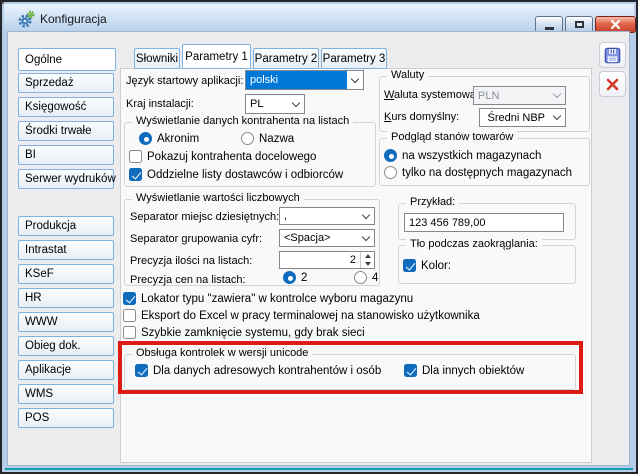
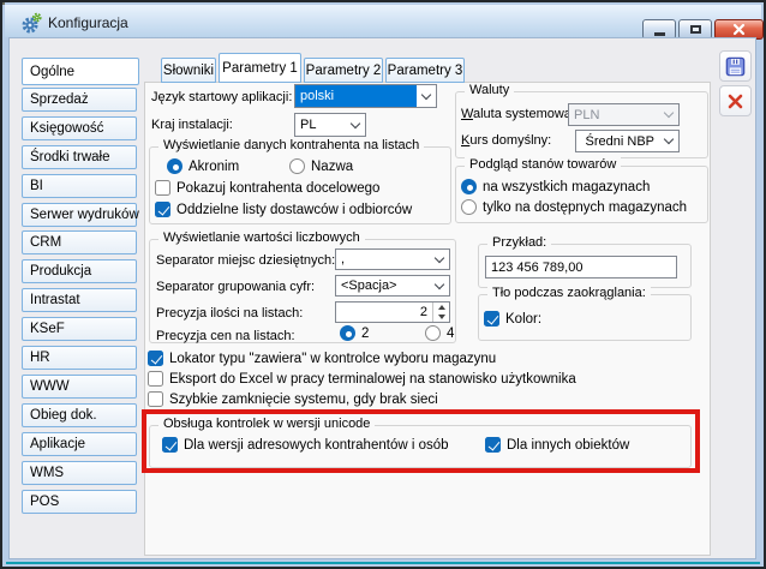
  Konfiguracja
  Ogólne
  Sprzedaż
  Księgowość
  Środki trwałe
  BI
  Serwer wydruków
+ CRM
  Produkcja
  Intrastat
  KSeF
  HR
  WWW
  Obieg dok.
  Aplikacje
  WMS
  POS
  Słowniki
  Parametry 1
  Parametry 2
  Parametry 3
  Język startowy aplikacji:
  polski
  Kraj instalacji:
  PL
  Wyświetlanie danych kontrahenta na listach
  Akronim
  Nazwa
  Pokazuj kontrahenta docelowego
  Oddzielne listy dostawców i odbiorców
  Waluty
  Waluta systemow
  PLN
  Kurs domyślny:
  Średni NBP
  Podgląd stanów towarów
  na wszystkich magazynach
  tylko na dostępnych magazynach
  Wyświetlanie wartości liczbowych
  Separator miejsc dziesiętnych:
  ,
  Separator grupowania cyfr:
  <Spacja>
  Precyzja ilości na listach:
  2
  Precyzja cen na listach:
  2
  4
  Przykład:
  123 456 789,00
  Tło podczas zaokrąglania:
  Kolor:
  Lokator typu "zawiera" w kontrolce wyboru magazynu
  Eksport do Excel w pracy terminalowej na stanowisko użytkownika
  Szybkie zamknięcie systemu, gdy brak sieci
  Obsługa kontrolek w wersji unicode
- Dla danych adresowych kontrahentów i osób
+ Dla wersji adresowych kontrahentów i osób
  Dla innych obiektów
